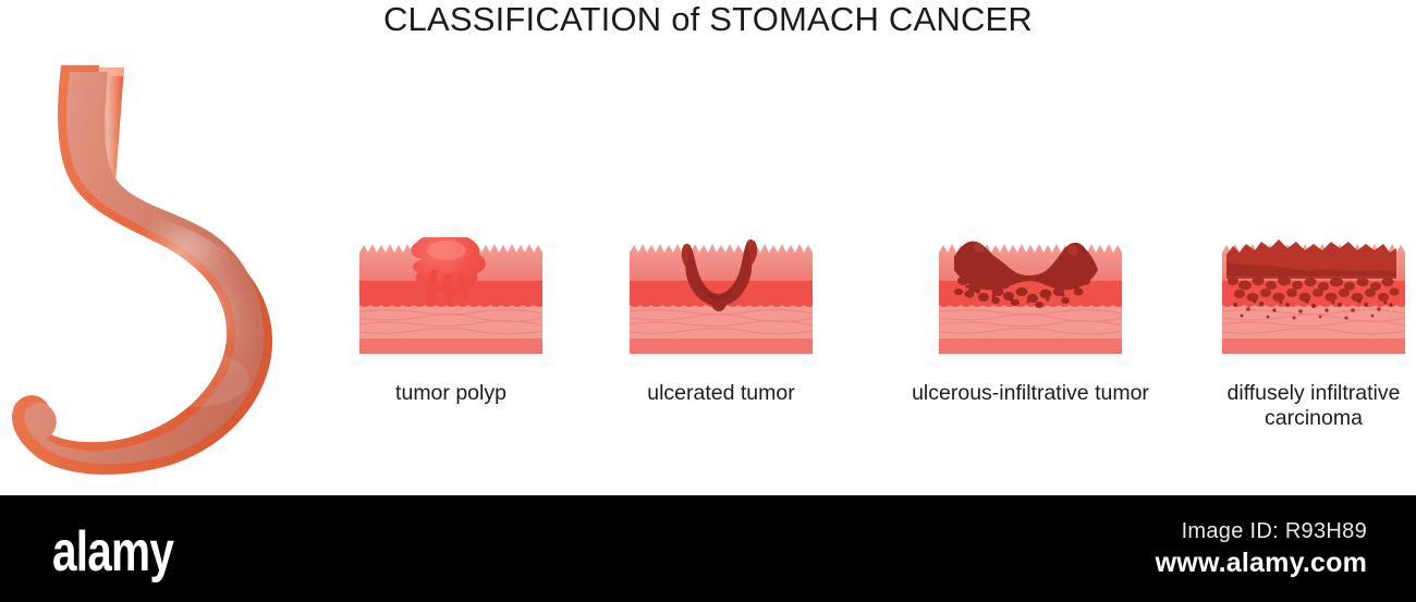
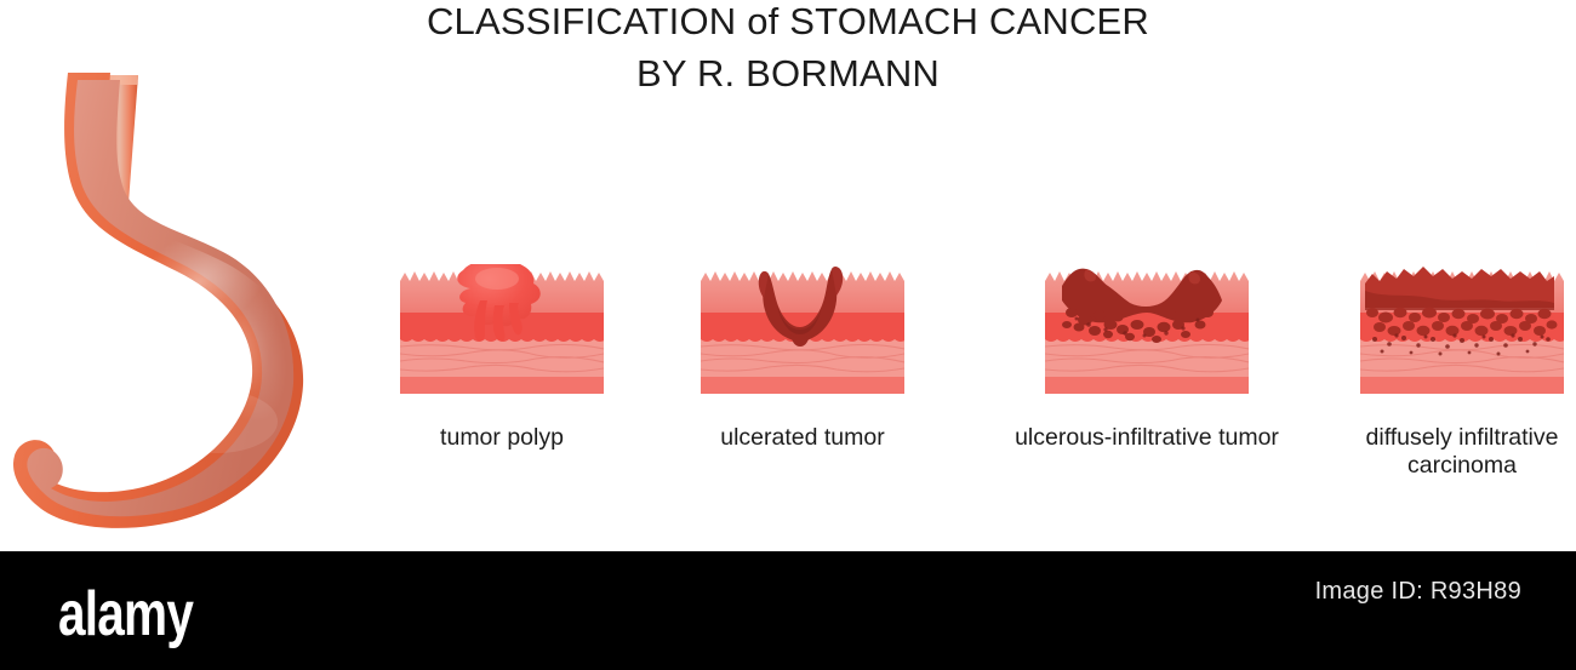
  CLASSIFICATION of STOMACH CANCER
+ BY R. BORMANN
  tumor polyp
  ulcerated tumor
  ulcerous-infiltrative tumor
  diffusely infiltrative carcinoma
  alamy
  Image ID: R93H89
- www.alamy.com
